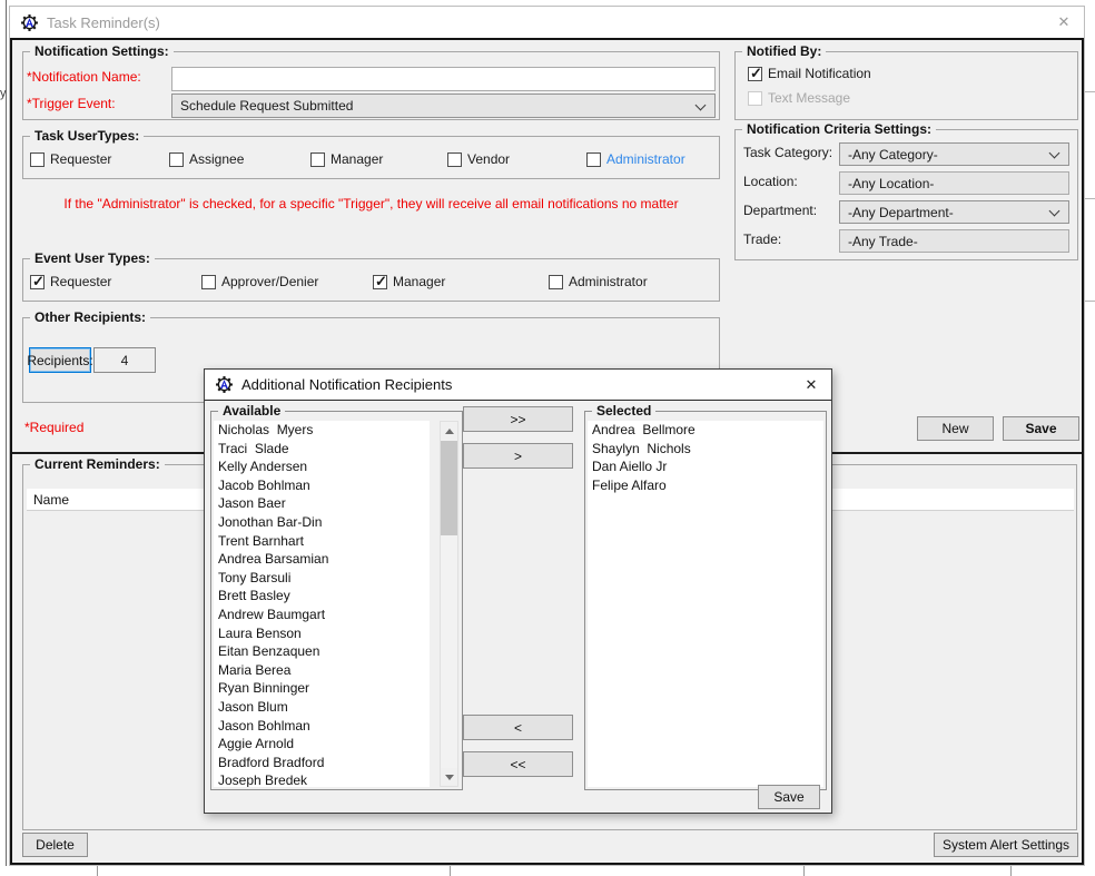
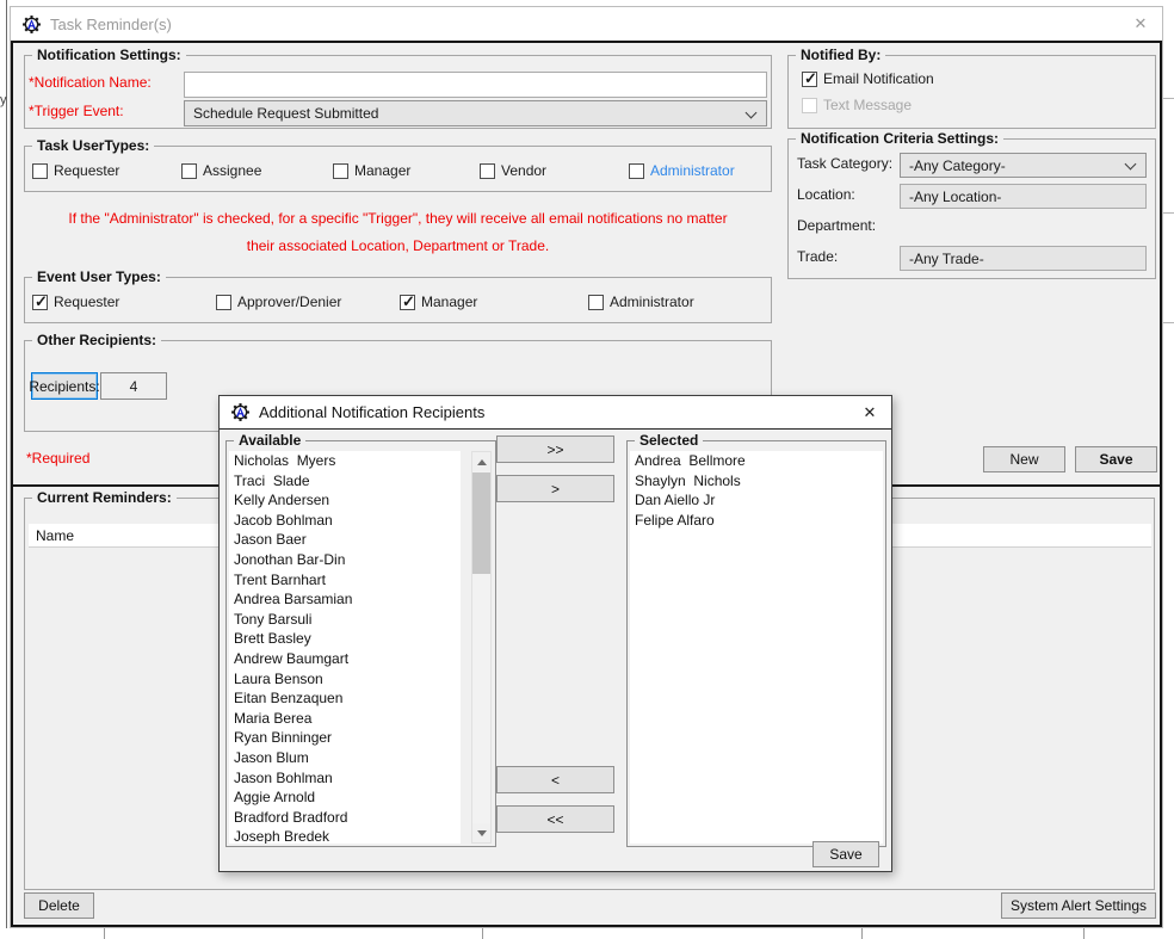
  y
  Task Reminder(s)
  Notification Settings:
  *Notification Name:
  *Trigger Event:
  Schedule Request Submitted
  Notified By:
  Email Notification
  Text Message
  Task UserTypes:
  Requester
  Assignee
  Manager
  Vendor
  Administrator
  If the "Administrator" is checked, for a specific "Trigger", they will receive all email notifications no matter
+ their associated Location, Department or Trade.
  Notification Criteria Settings:
  Task Category:
  -Any Category-
  Location:
  -Any Location-
  Department:
- -Any Department-
  Trade:
  -Any Trade-
  Event User Types:
  Requester
  Approver/Denier
  Manager
  Administrator
  Other Recipients:
  Recipients:
  4
  *Required
  New
  Save
  Current Reminders:
  Name
  Delete
  System Alert Settings
  Additional Notification Recipients
  Available
  Nicholas Myers
  Traci Slade
  Kelly Andersen
  Jacob Bohlman
  Jason Baer
  Jonothan Bar-Din
  Trent Barnhart
  Andrea Barsamian
  Tony Barsuli
  Brett Basley
  Andrew Baumgart
  Laura Benson
  Eitan Benzaquen
  Maria Berea
  Ryan Binninger
  Jason Blum
  Jason Bohlman
  Aggie Arnold
  Bradford Bradford
  Joseph Bredek
  >>
  >
  <
  <<
  Selected
  Andrea Bellmore
  Shaylyn Nichols
  Dan Aiello Jr
  Felipe Alfaro
  Save
